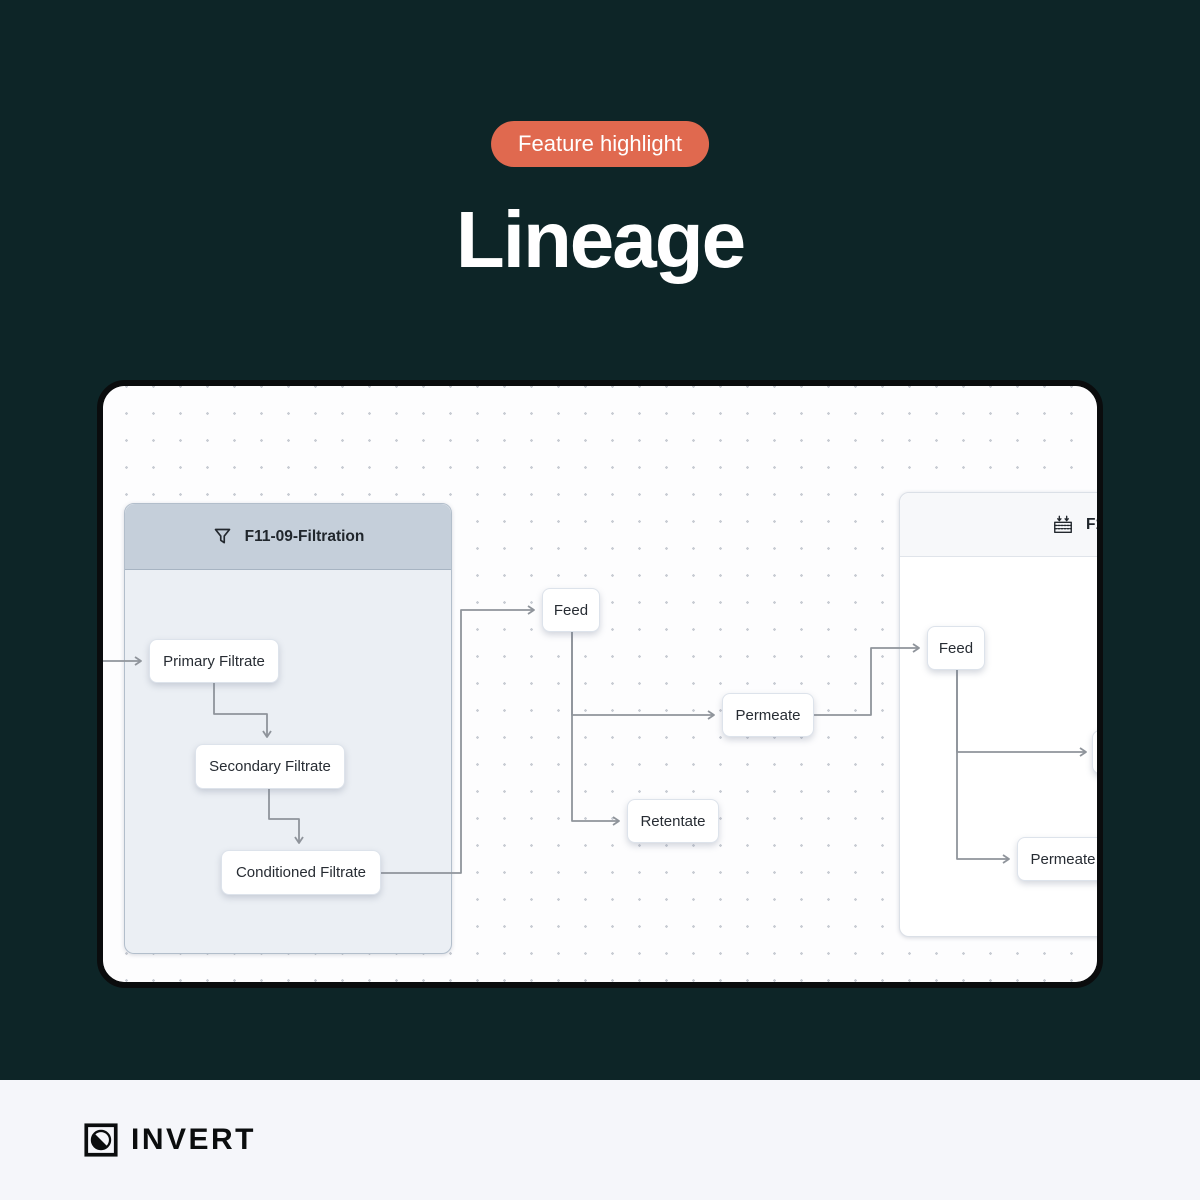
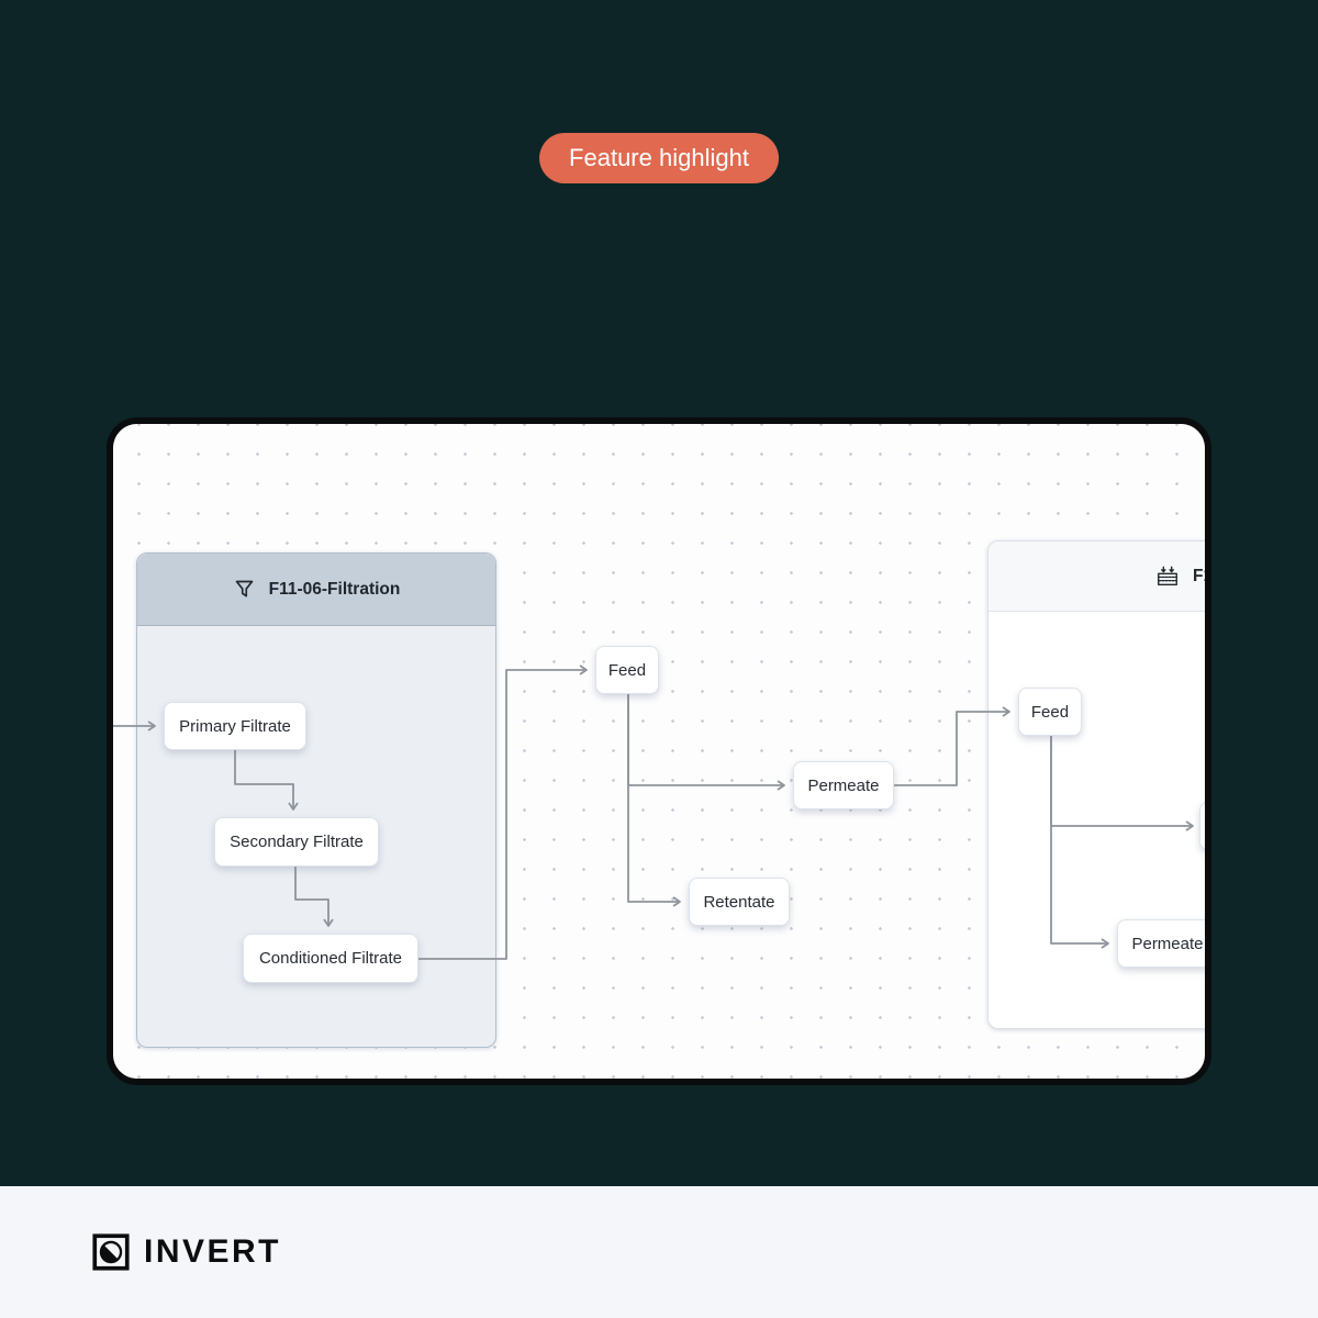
  Feature highlight
- Lineage
- F11-09-Filtration
+ F11-06-Filtration
  Primary Filtrate
  Secondary Filtrate
  Conditioned Filtrate
  Feed
  Permeate
  Retentate
  Feed
  Permeate
  INVERT
